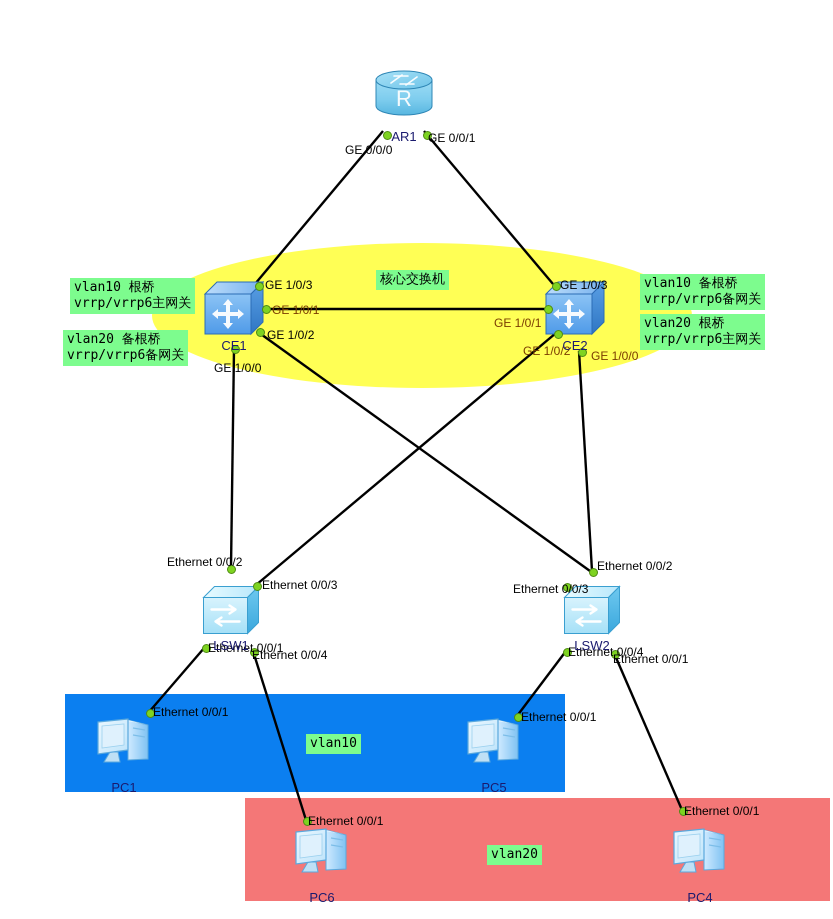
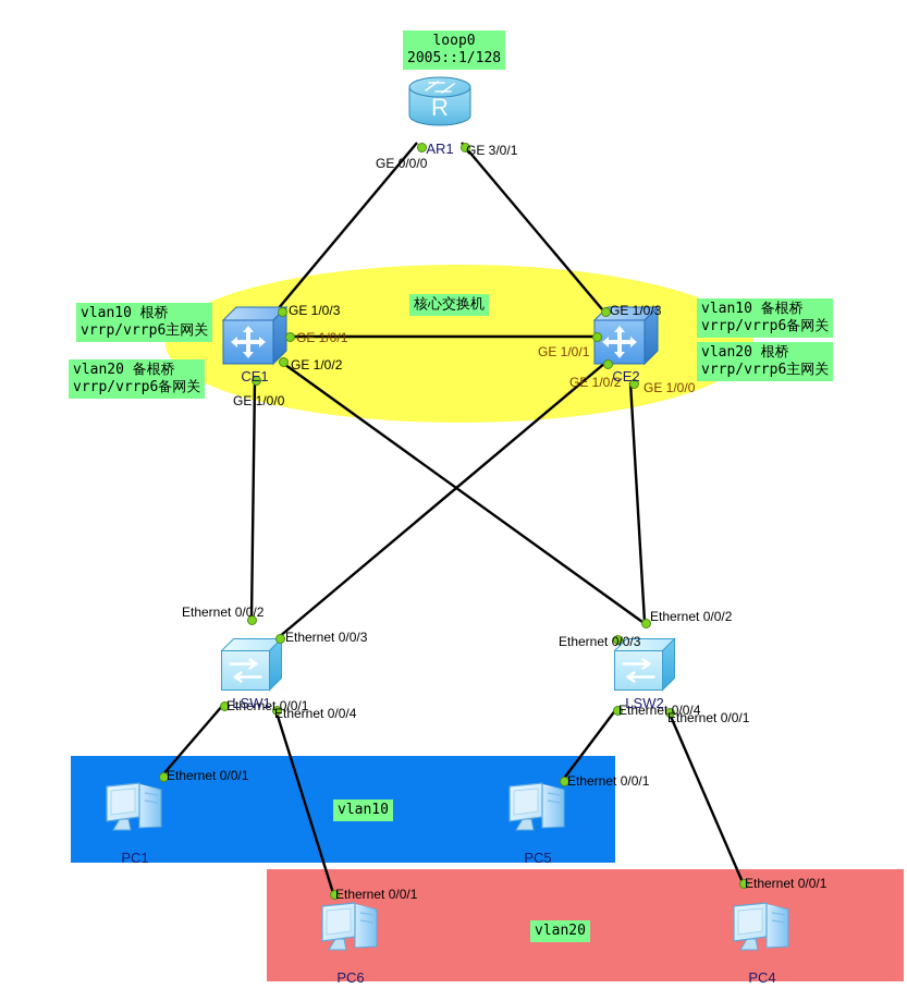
  R
  GE 0/0/0
- GE 0/0/1
+ GE 3/0/1
  GE 1/0/3
  GE 1/0/1
  GE 1/0/2
  GE 1/0/0
  GE 1/0/3
  GE 1/0/1
  GE 1/0/2
  GE 1/0/0
  Ethernet 0/0/2
  Ethernet 0/0/3
  Ethernet 0/0/1
  Ethernet 0/0/4
  Ethernet 0/0/2
  Ethernet 0/0/3
  Ethernet 0/0/4
  Ethernet 0/0/1
  Ethernet 0/0/1
  Ethernet 0/0/1
  Ethernet 0/0/1
  Ethernet 0/0/1
  AR1
  CE1
  CE2
  LSW1
  LSW2
  PC1
  PC5
  PC6
  PC4
+ loop0
+ 2005::1/128
  核心交换机
  vlan10 根桥
  vrrp/vrrp6主网关
  vlan20 备根桥
  vrrp/vrrp6备网关
  vlan10 备根桥
  vrrp/vrrp6备网关
  vlan20 根桥
  vrrp/vrrp6主网关
  vlan10
  vlan20
